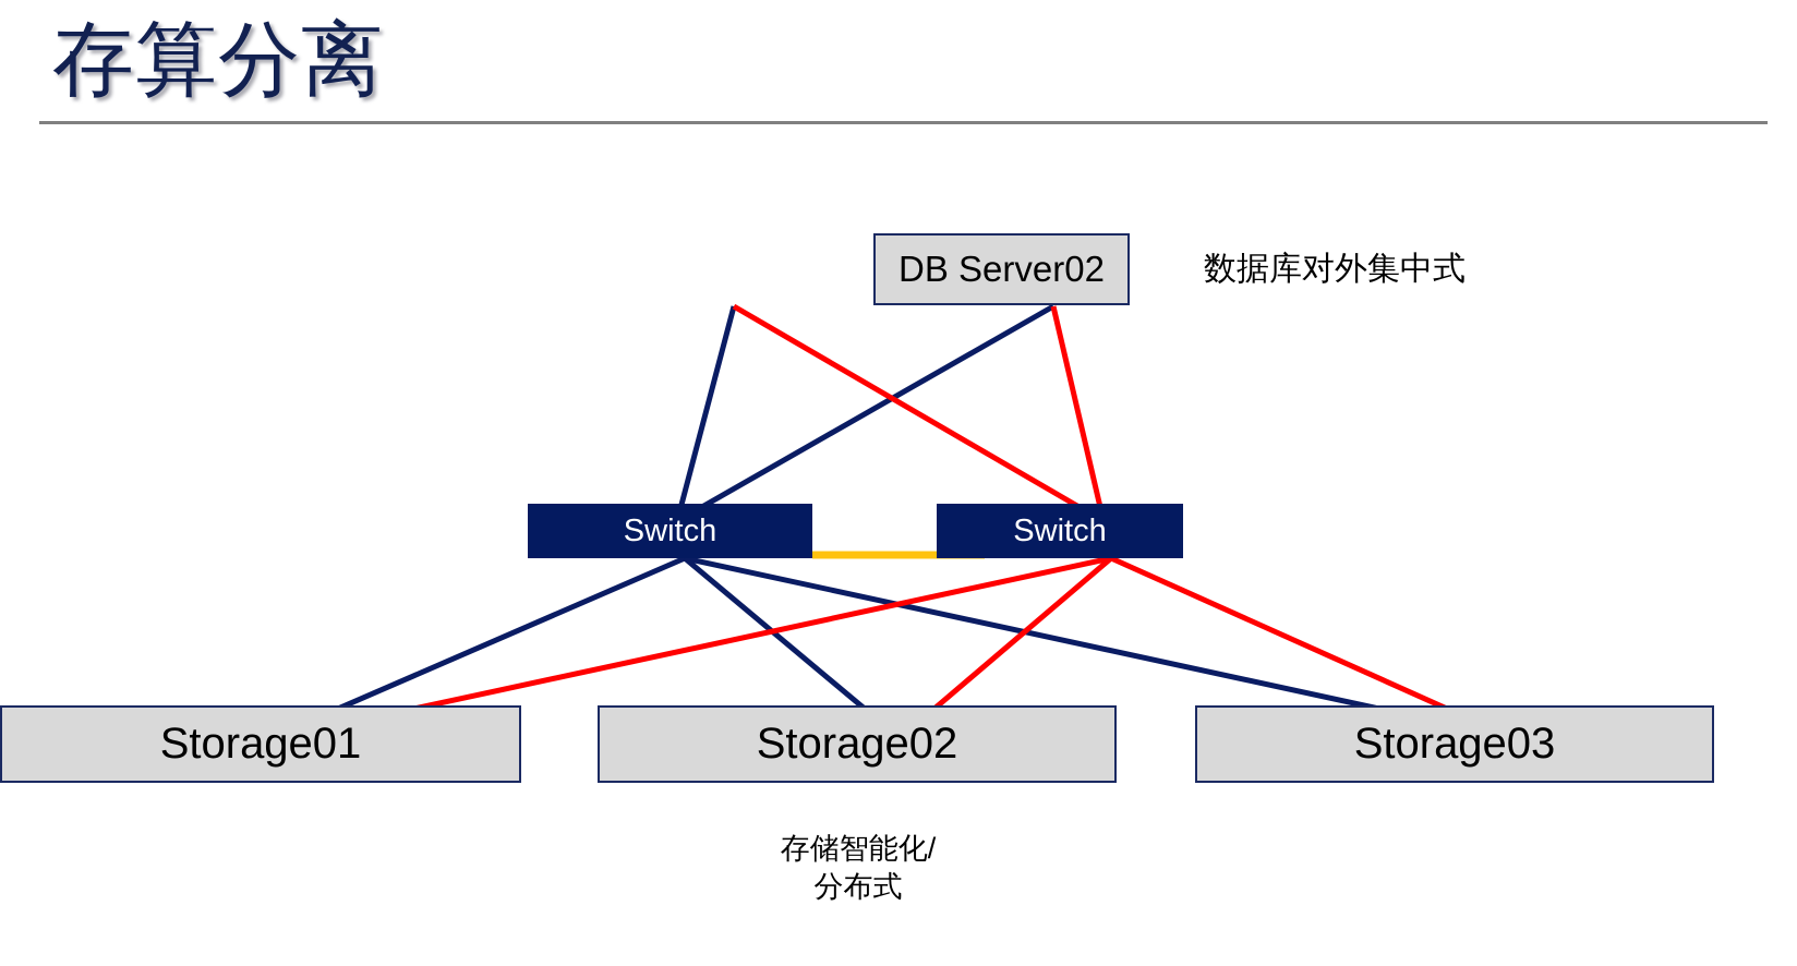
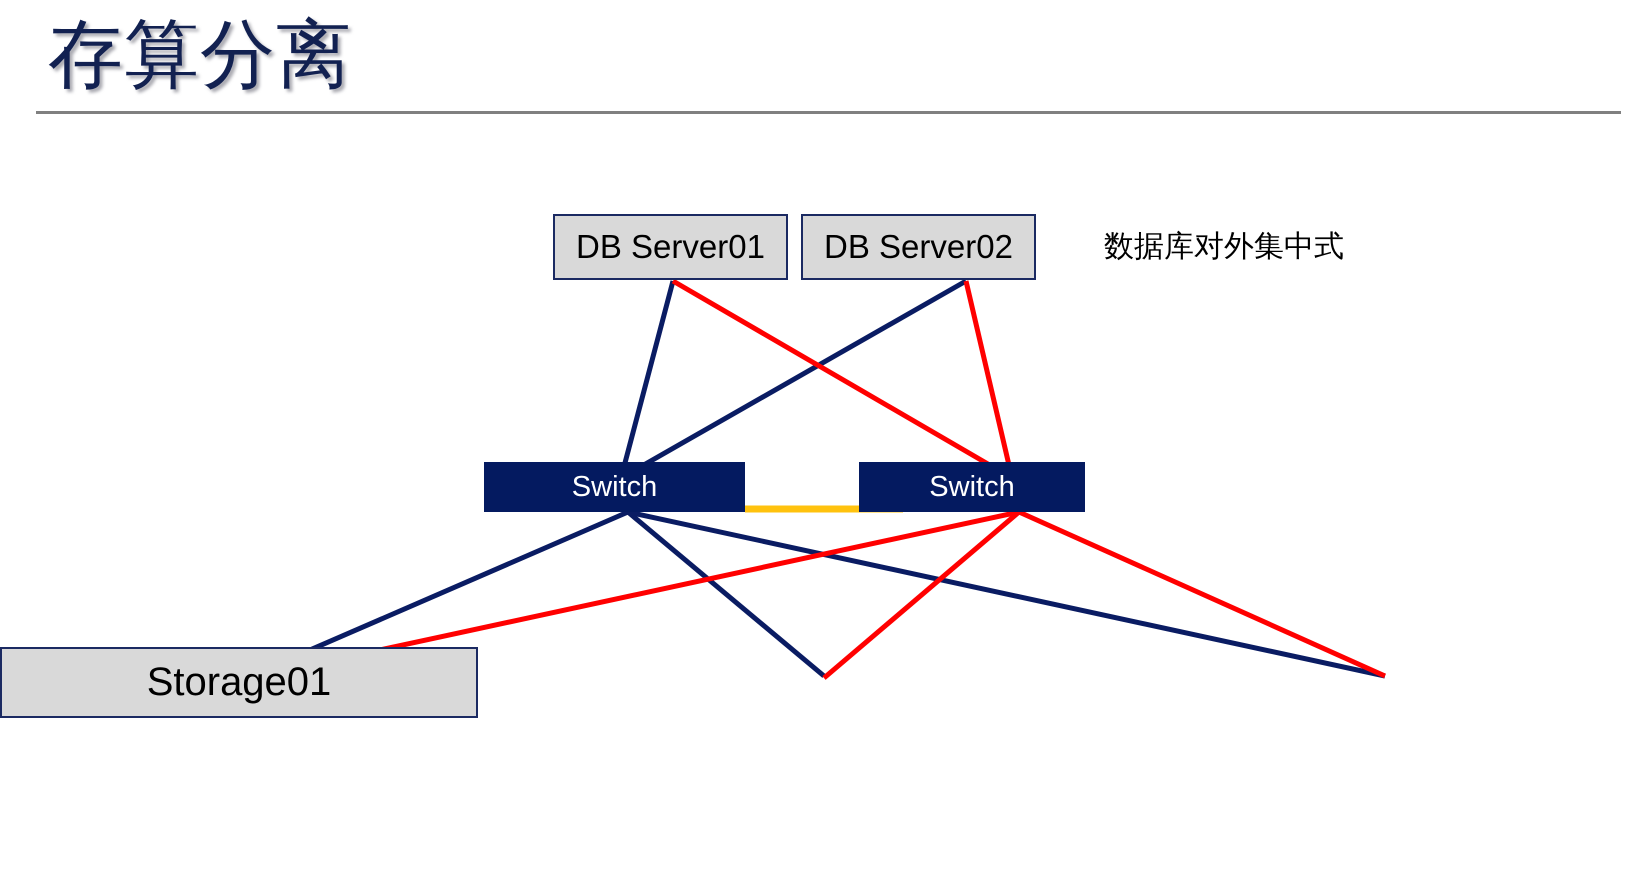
  存算分离
+ DB Server01
  DB Server02
  数据库对外集中式
  Switch
  Switch
  Storage01
- Storage02
- Storage03
- 存储智能化/
- 分布式
